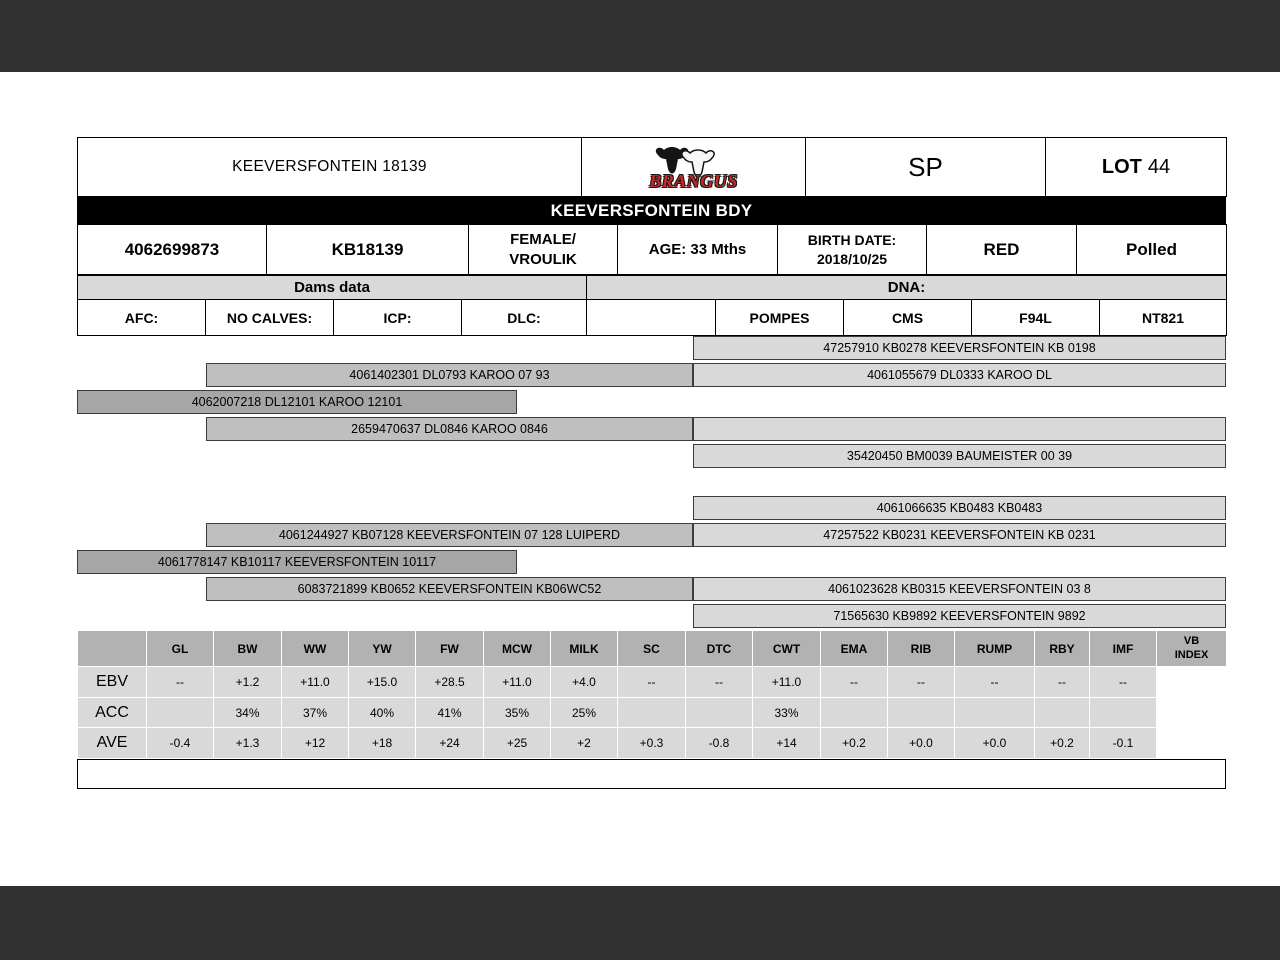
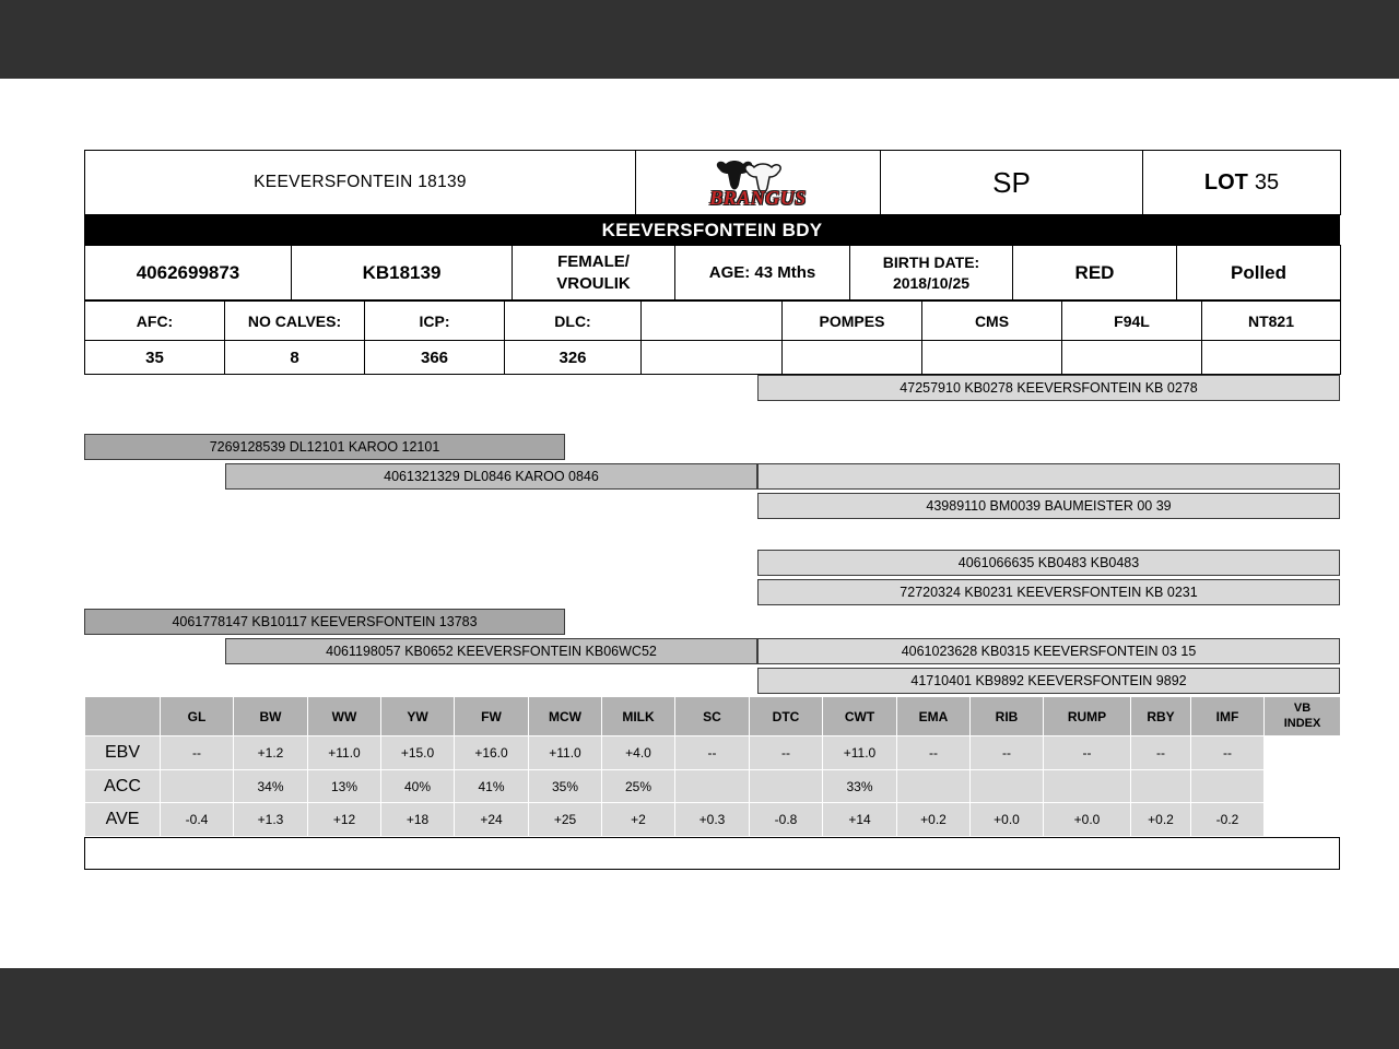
- KEEVERSFONTEIN 18139	BRANGUS	SP	LOT 44
+ KEEVERSFONTEIN 18139	BRANGUS	SP	LOT 35
  KEEVERSFONTEIN BDY
- 4062699873	KB18139	FEMALE/ VROULIK	AGE: 33 Mths	BIRTH DATE: 2018/10/25	RED	Polled
+ 4062699873	KB18139	FEMALE/ VROULIK	AGE: 43 Mths	BIRTH DATE: 2018/10/25	RED	Polled
- Dams data	DNA:
  AFC:	NO CALVES:	ICP:	DLC:		POMPES	CMS	F94L	NT821
+ 35	8	366	326
- 47257910 KB0278 KEEVERSFONTEIN KB 0198
+ 47257910 KB0278 KEEVERSFONTEIN KB 0278
- 4061402301 DL0793 KAROO 07 93
- 4061055679 DL0333 KAROO DL
- 4062007218 DL12101 KAROO 12101
+ 7269128539 DL12101 KAROO 12101
- 2659470637 DL0846 KAROO 0846
+ 4061321329 DL0846 KAROO 0846
- 35420450 BM0039 BAUMEISTER 00 39
+ 43989110 BM0039 BAUMEISTER 00 39
  4061066635 KB0483 KB0483
- 4061244927 KB07128 KEEVERSFONTEIN 07 128 LUIPERD
- 47257522 KB0231 KEEVERSFONTEIN KB 0231
+ 72720324 KB0231 KEEVERSFONTEIN KB 0231
- 4061778147 KB10117 KEEVERSFONTEIN 10117
+ 4061778147 KB10117 KEEVERSFONTEIN 13783
- 6083721899 KB0652 KEEVERSFONTEIN KB06WC52
+ 4061198057 KB0652 KEEVERSFONTEIN KB06WC52
- 4061023628 KB0315 KEEVERSFONTEIN 03 8
+ 4061023628 KB0315 KEEVERSFONTEIN 03 15
- 71565630 KB9892 KEEVERSFONTEIN 9892
+ 41710401 KB9892 KEEVERSFONTEIN 9892
  	GL	BW	WW	YW	FW	MCW	MILK	SC	DTC	CWT	EMA	RIB	RUMP	RBY	IMF	VB INDEX
- EBV	--	+1.2	+11.0	+15.0	+28.5	+11.0	+4.0	--	--	+11.0	--	--	--	--	--
+ EBV	--	+1.2	+11.0	+15.0	+16.0	+11.0	+4.0	--	--	+11.0	--	--	--	--	--
- ACC		34%	37%	40%	41%	35%	25%			33%
+ ACC		34%	13%	40%	41%	35%	25%			33%
- AVE	-0.4	+1.3	+12	+18	+24	+25	+2	+0.3	-0.8	+14	+0.2	+0.0	+0.0	+0.2	-0.1
+ AVE	-0.4	+1.3	+12	+18	+24	+25	+2	+0.3	-0.8	+14	+0.2	+0.0	+0.0	+0.2	-0.2
